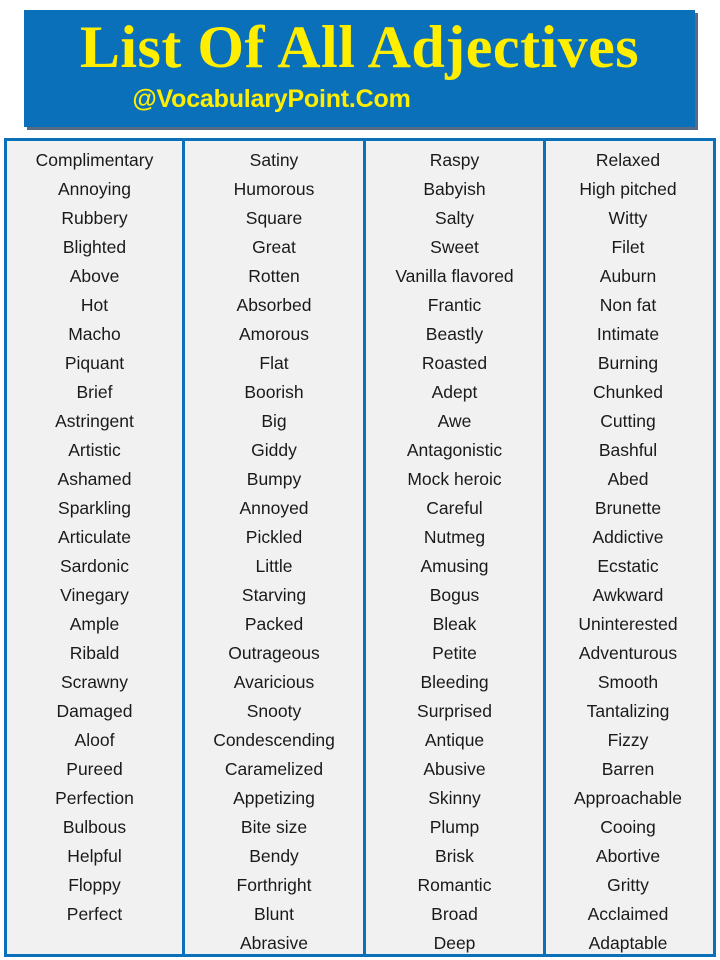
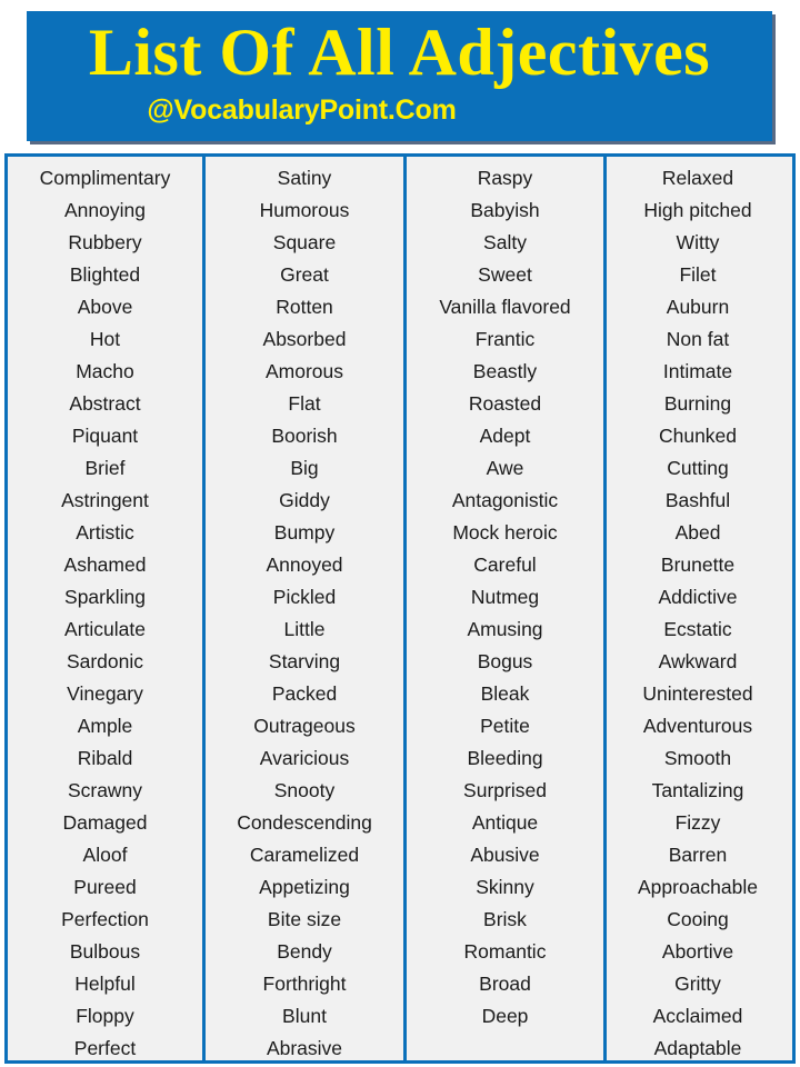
  List Of All Adjectives
  @VocabularyPoint.Com
  Complimentary
  Annoying
  Rubbery
  Blighted
  Above
  Hot
  Macho
+ Abstract
  Piquant
  Brief
  Astringent
  Artistic
  Ashamed
  Sparkling
  Articulate
  Sardonic
  Vinegary
  Ample
  Ribald
  Scrawny
  Damaged
  Aloof
  Pureed
  Perfection
  Bulbous
  Helpful
  Floppy
  Perfect
  Satiny
  Humorous
  Square
  Great
  Rotten
  Absorbed
  Amorous
  Flat
  Boorish
  Big
  Giddy
  Bumpy
  Annoyed
  Pickled
  Little
  Starving
  Packed
  Outrageous
  Avaricious
  Snooty
  Condescending
  Caramelized
  Appetizing
  Bite size
  Bendy
  Forthright
  Blunt
  Abrasive
  Raspy
  Babyish
  Salty
  Sweet
  Vanilla flavored
  Frantic
  Beastly
  Roasted
  Adept
  Awe
  Antagonistic
  Mock heroic
  Careful
  Nutmeg
  Amusing
  Bogus
  Bleak
  Petite
  Bleeding
  Surprised
  Antique
  Abusive
  Skinny
- Plump
  Brisk
  Romantic
  Broad
  Deep
  Relaxed
  High pitched
  Witty
  Filet
  Auburn
  Non fat
  Intimate
  Burning
  Chunked
  Cutting
  Bashful
  Abed
  Brunette
  Addictive
  Ecstatic
  Awkward
  Uninterested
  Adventurous
  Smooth
  Tantalizing
  Fizzy
  Barren
  Approachable
  Cooing
  Abortive
  Gritty
  Acclaimed
  Adaptable
